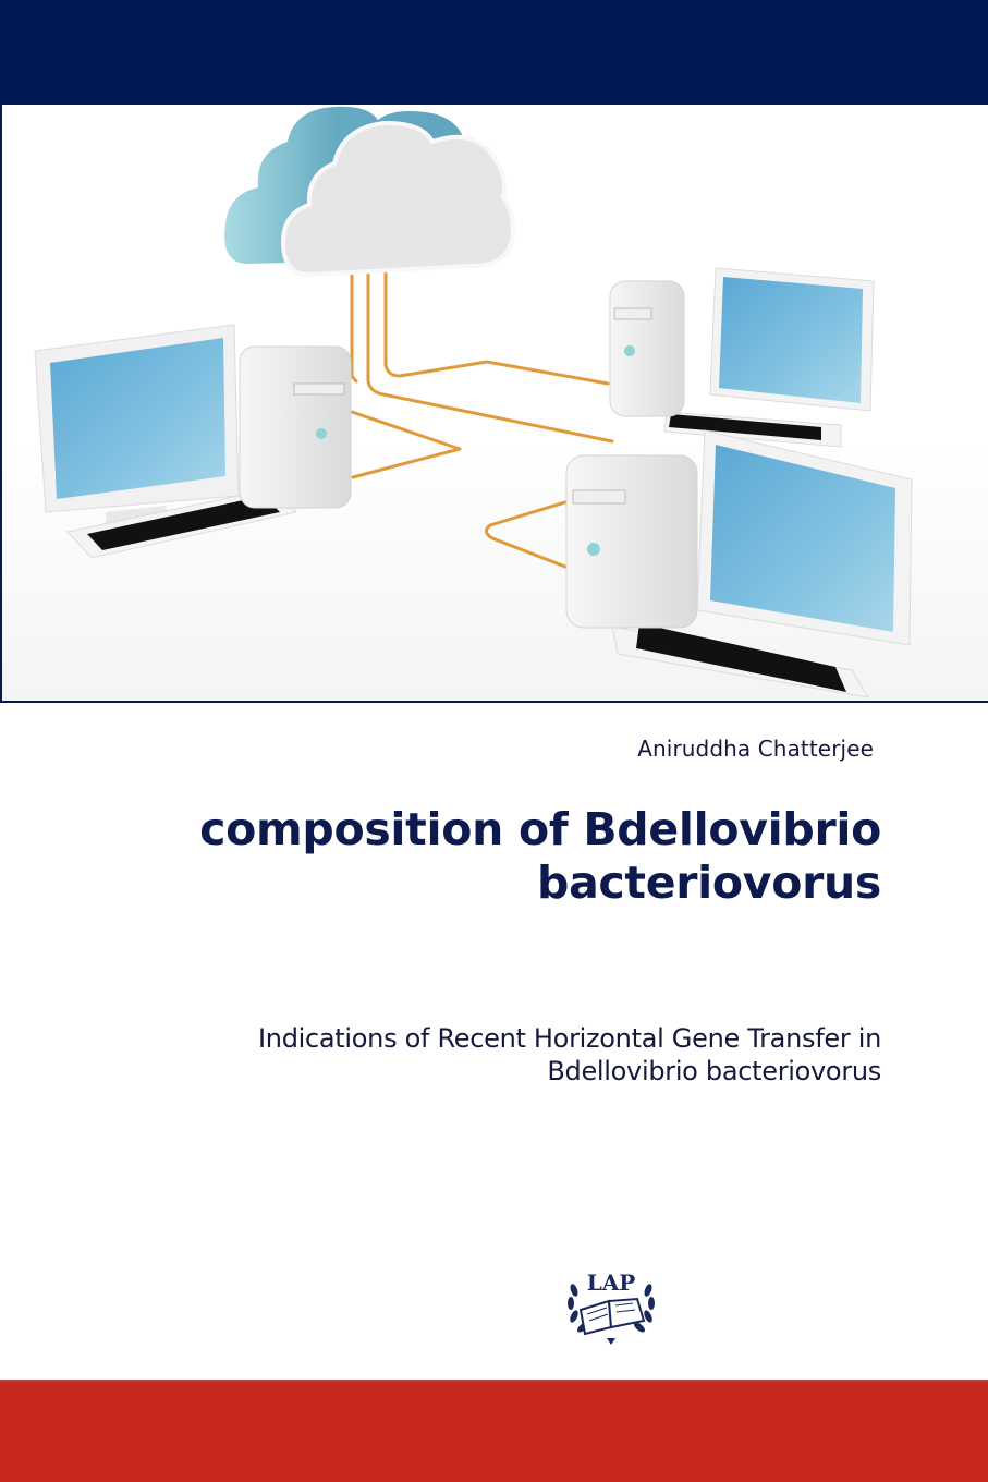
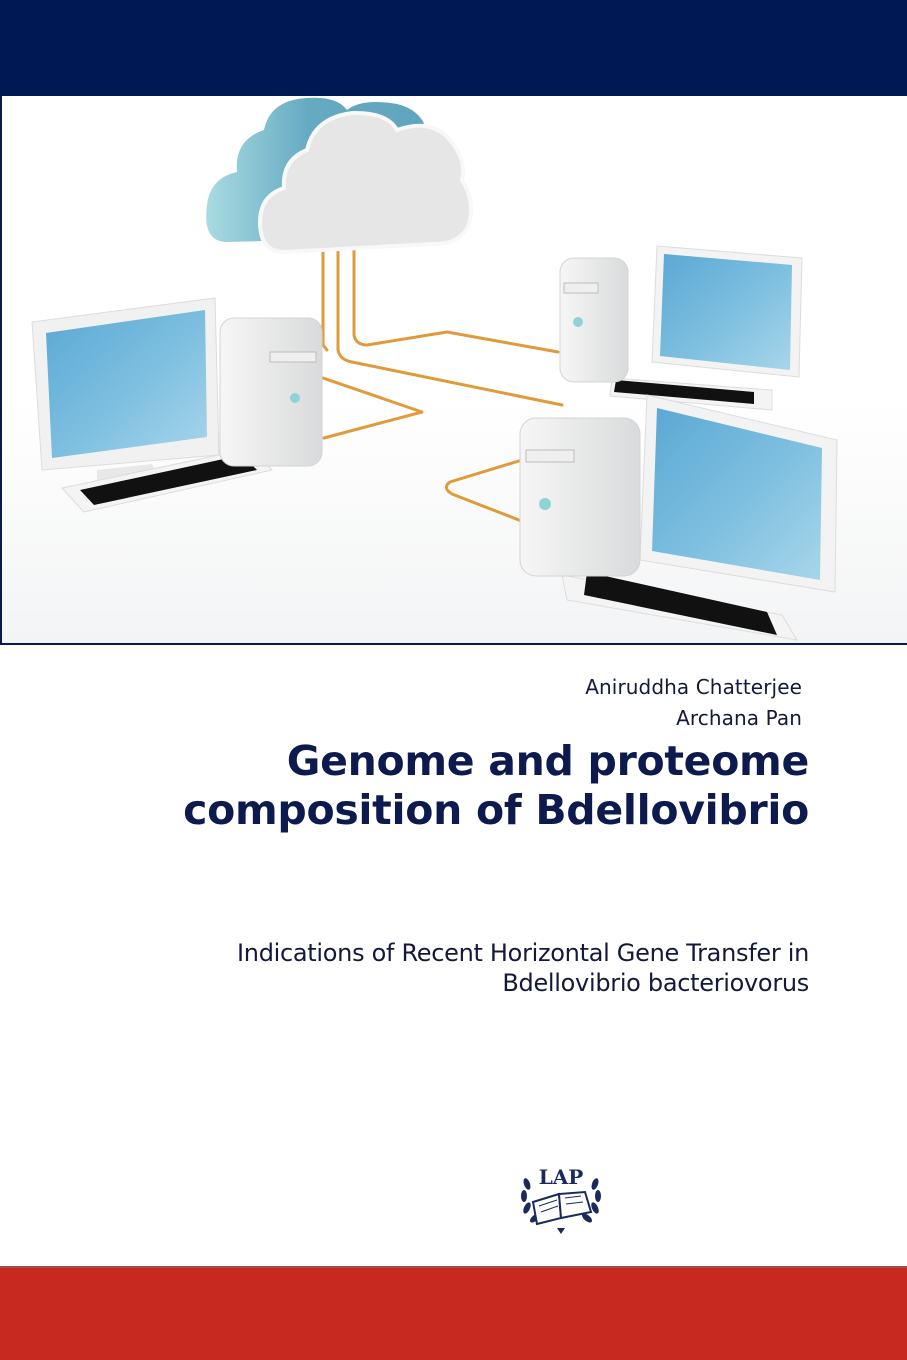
  Aniruddha Chatterjee
+ Archana Pan
+ Genome and proteome
  composition of Bdellovibrio
- bacteriovorus
  Indications of Recent Horizontal Gene Transfer in
  Bdellovibrio bacteriovorus
  LAP
